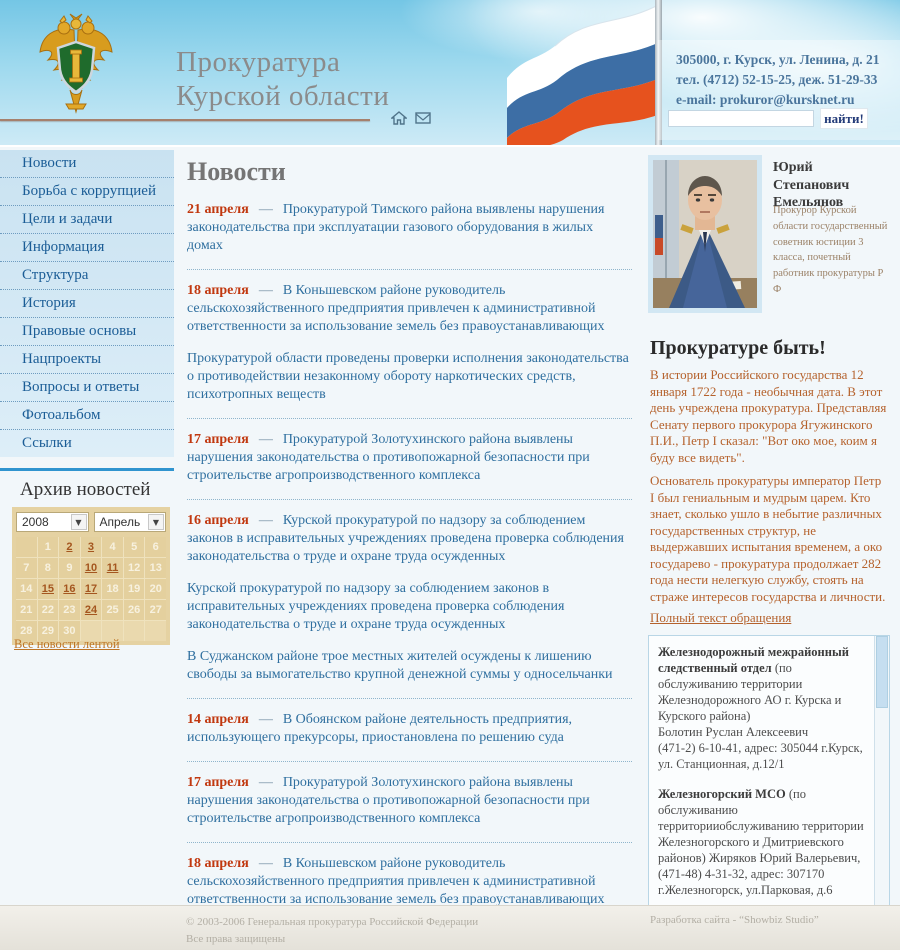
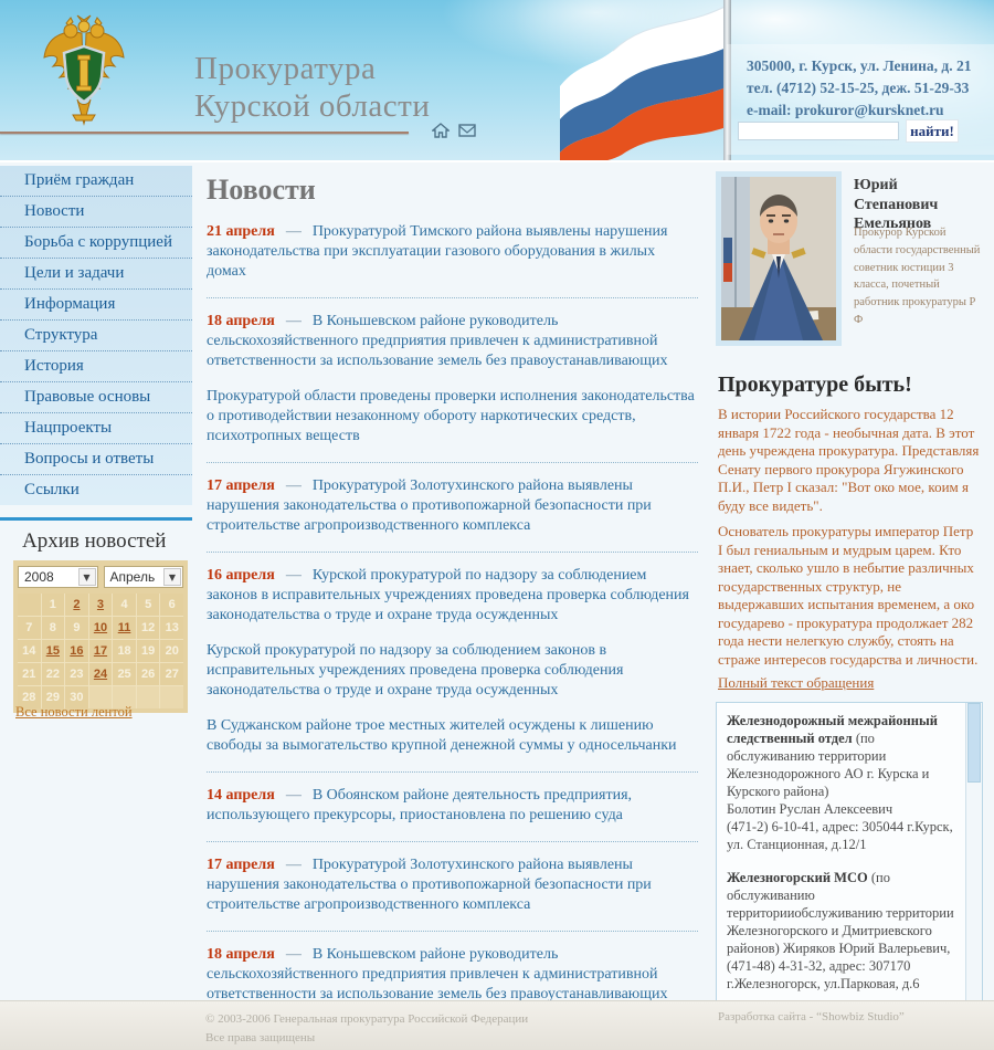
  Прокуратура
  Курской области
  305000, г. Курск, ул. Ленина, д. 21
  тел. (4712) 52-15-25, деж. 51-29-33
  e-mail: prokuror@kursknet.ru
  найти!
+ Приём граждан
  Новости
  Борьба с коррупцией
  Цели и задачи
  Информация
  Структура
  История
  Правовые основы
  Нацпроекты
  Вопросы и ответы
- Фотоальбом
  Ссылки
  Архив новостей
  2008
  ▼
  Апрель
  ▼
  1
  2
  3
  4
  5
  6
  7
  8
  9
  10
  11
  12
  13
  14
  15
  16
  17
  18
  19
  20
  21
  22
  23
  24
  25
  26
  27
  28
  29
  30
  Все новости лентой
  Новости
  21 апреля — Прокуратурой Тимского района выявлены нарушения законодательства при эксплуатации газового оборудования в жилых домах
  18 апреля — В Коньшевском районе руководитель сельскохозяйственного предприятия привлечен к административной ответственности за использование земель без правоустанавливающих
  Прокуратурой области проведены проверки исполнения законодательства о противодействии незаконному обороту наркотических средств, психотропных веществ
  17 апреля — Прокуратурой Золотухинского района выявлены нарушения законодательства о противопожарной безопасности при строительстве агропроизводственного комплекса
  16 апреля — Курской прокуратурой по надзору за соблюдением законов в исправительных учреждениях проведена проверка соблюдения законодательства о труде и охране труда осужденных
  Курской прокуратурой по надзору за соблюдением законов в исправительных учреждениях проведена проверка соблюдения законодательства о труде и охране труда осужденных
  В Суджанском районе трое местных жителей осуждены к лишению свободы за вымогательство крупной денежной суммы у односельчанки
  14 апреля — В Обоянском районе деятельность предприятия, использующего прекурсоры, приостановлена по решению суда
  17 апреля — Прокуратурой Золотухинского района выявлены нарушения законодательства о противопожарной безопасности при строительстве агропроизводственного комплекса
  18 апреля — В Коньшевском районе руководитель сельскохозяйственного предприятия привлечен к административной ответственности за использование земель без правоустанавливающих
  Юрий Степанович
  Емельянов
  Прокурор Курской области государственный советник юстиции 3 класса, почетный работник прокуратуры Р Ф
  Прокуратуре быть!
  В истории Российского государства 12 января 1722 года - необычная дата. В этот день учреждена прокуратура. Представляя Сенату первого прокурора Ягужинского П.И., Петр I сказал: "Вот око мое, коим я буду все видеть".
  Основатель прокуратуры император Петр I был гениальным и мудрым царем. Кто знает, сколько ушло в небытие различных государственных структур, не выдержавших испытания временем, а око государево - прокуратура продолжает 282 года нести нелегкую службу, стоять на страже интересов государства и личности.
  Полный текст обращения
  Железнодорожный межрайонный следственный отдел (по обслуживанию территории Железнодорожного АО г. Курска и Курского района)
  Болотин Руслан Алексеевич
  (471-2) 6-10-41, адрес: 305044 г.Курск, ул. Станционная, д.12/1
  Железногорский МСО (по обслуживанию территорииобслуживанию территории Железногорского и Дмитриевского районов) Жиряков Юрий Валерьевич, (471-48) 4-31-32, адрес: 307170 г.Железногорск, ул.Парковая, д.6
  © 2003-2006 Генеральная прокуратура Российской Федерации
  Все права защищены
  Разработка сайта - “Showbiz Studio”
